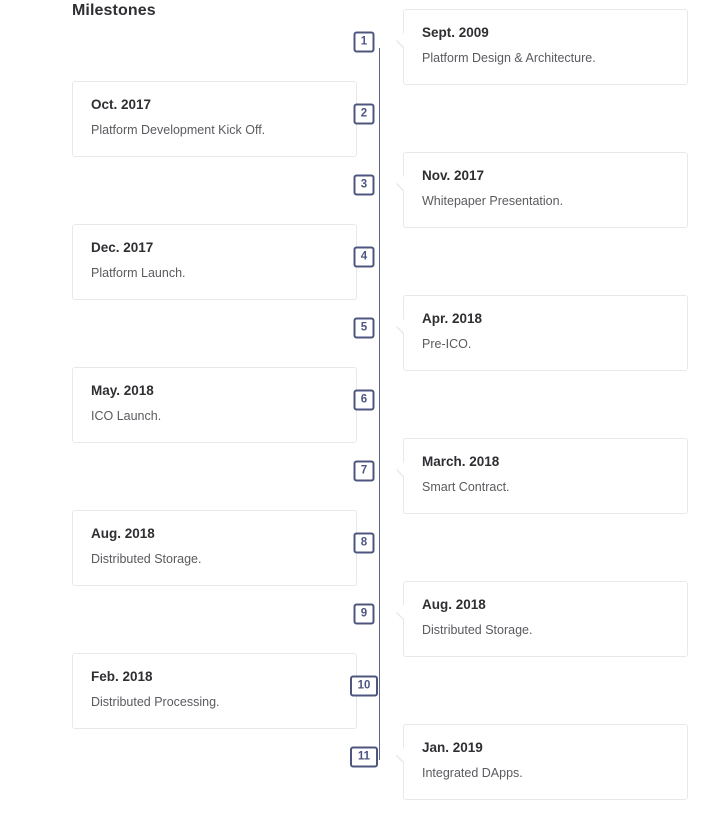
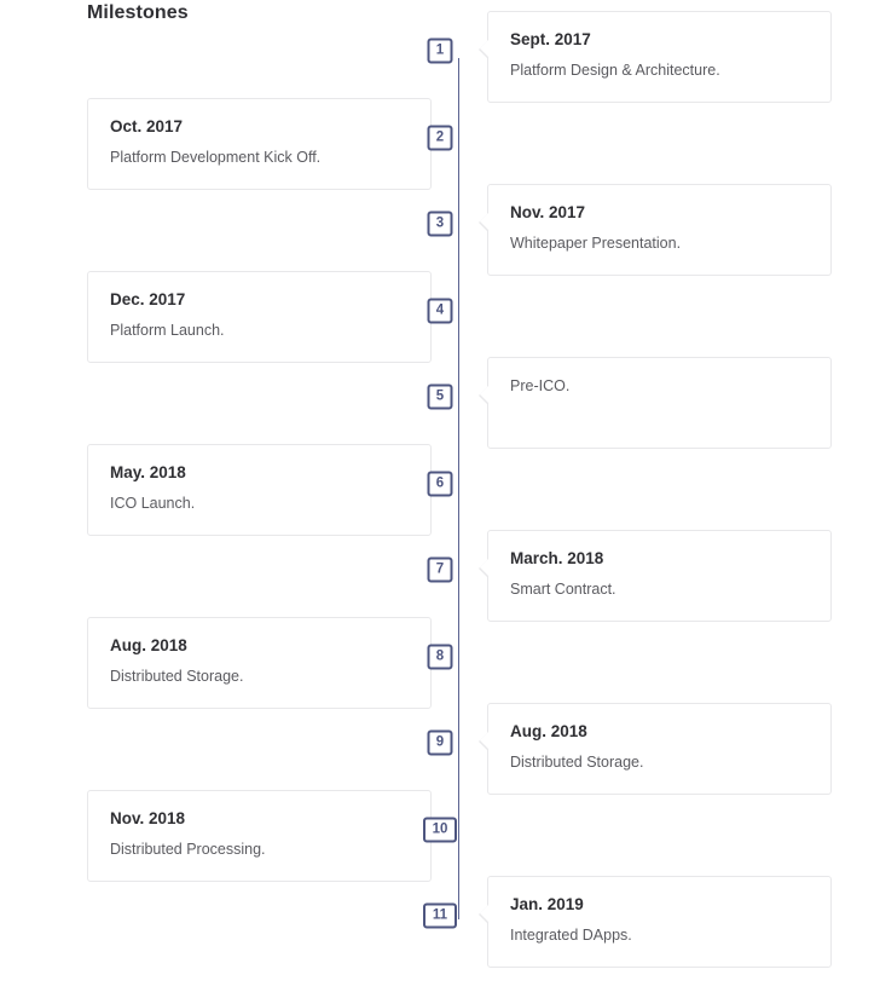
  Milestones
  1
- Sept. 2009
+ Sept. 2017
  Platform Design & Architecture.
  2
  Oct. 2017
  Platform Development Kick Off.
  3
  Nov. 2017
  Whitepaper Presentation.
  4
  Dec. 2017
  Platform Launch.
  5
- Apr. 2018
  Pre-ICO.
  6
  May. 2018
  ICO Launch.
  7
  March. 2018
  Smart Contract.
  8
  Aug. 2018
  Distributed Storage.
  9
  Aug. 2018
  Distributed Storage.
  10
- Feb. 2018
+ Nov. 2018
  Distributed Processing.
  11
  Jan. 2019
  Integrated DApps.
